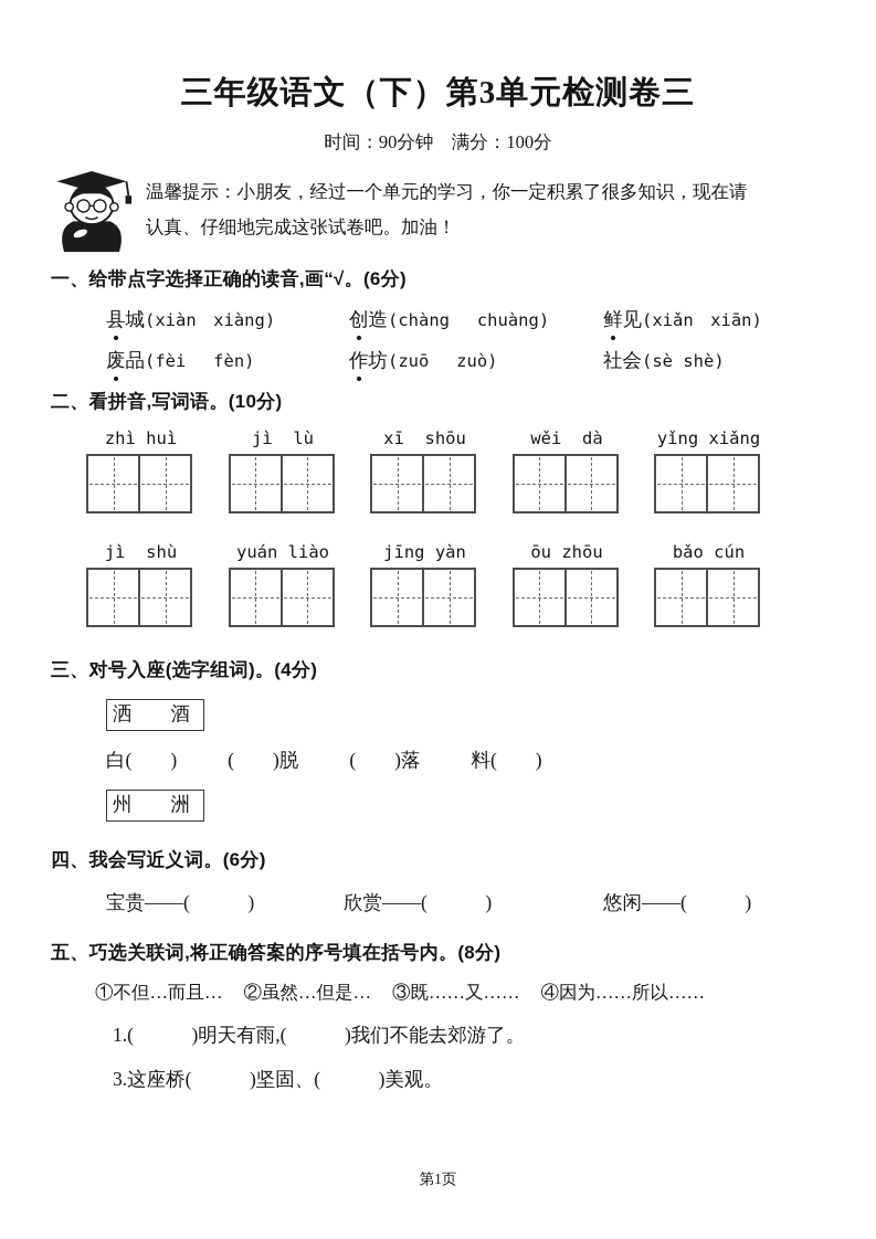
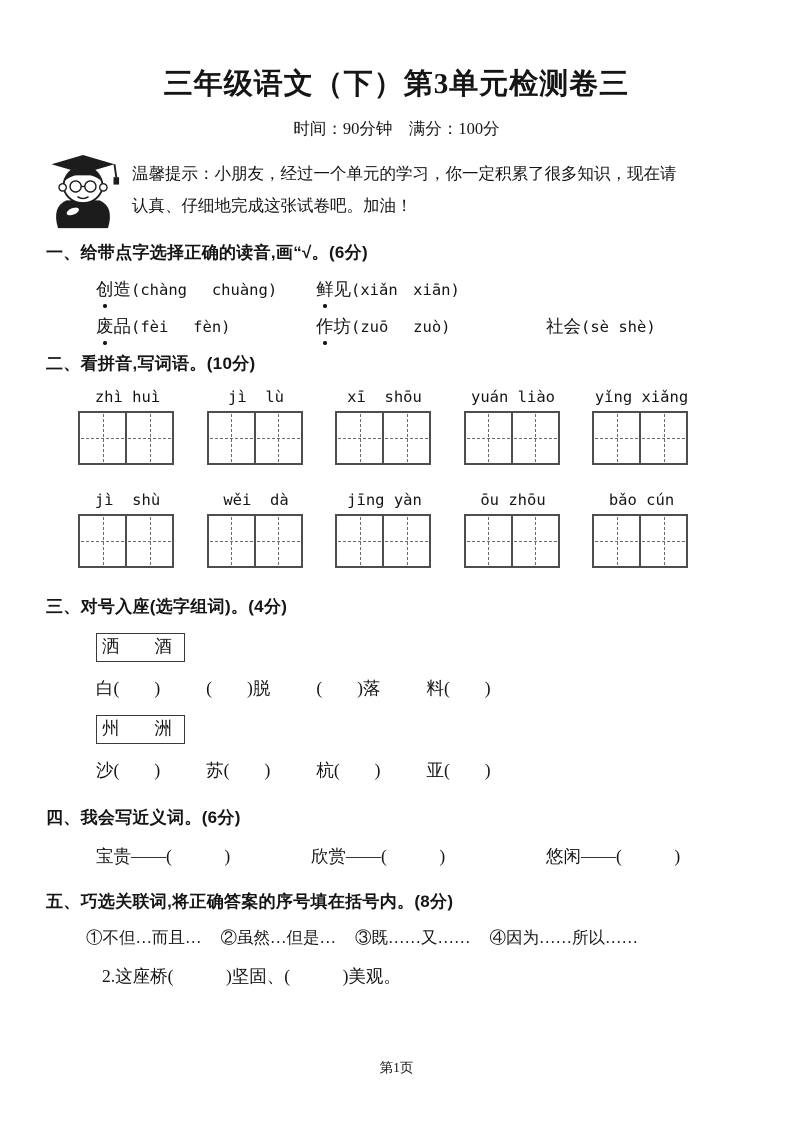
  三年级语文（下）第3单元检测卷三
  时间：90分钟 满分：100分
  温馨提示：小朋友，经过一个单元的学习，你一定积累了很多知识，现在请
  认真、仔细地完成这张试卷吧。加油！
  一、给带点字选择正确的读音,画“√。(6分)
- 县城(xiàn xiàng)
  创造(chàng chuàng)
  鲜见(xiǎn xiān)
  废品(fèi fèn)
  作坊(zuō zuò)
  社会(sè shè)
  二、看拼音,写词语。(10分)
  zhì huì
  jì lù
  xī shōu
- wěi dà
+ yuán liào
  yǐng xiǎng
  jì shù
- yuán liào
+ wěi dà
  jīng yàn
  ōu zhōu
  bǎo cún
  三、对号入座(选字组词)。(4分)
  洒 酒
  白( )
  ( )脱
  ( )落
  料( )
  州 洲
+ 沙( )
+ 苏( )
+ 杭( )
+ 亚( )
  四、我会写近义词。(6分)
  宝贵——( )
  欣赏——( )
  悠闲——( )
  五、巧选关联词,将正确答案的序号填在括号内。(8分)
  ①不但…而且…
  ②虽然…但是…
  ③既……又……
  ④因为……所以……
- 1.( )明天有雨,( )我们不能去郊游了。
- 3.这座桥( )坚固、( )美观。
+ 2.这座桥( )坚固、( )美观。
  第1页
